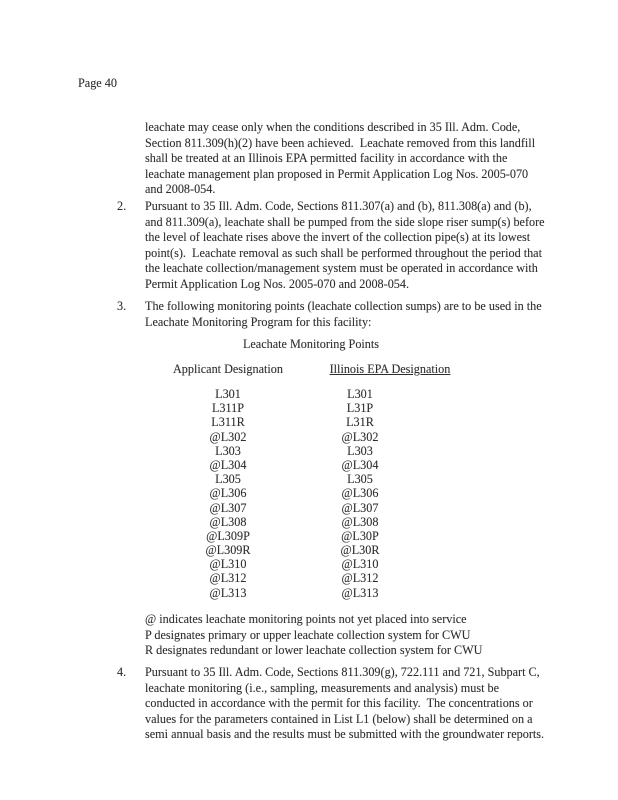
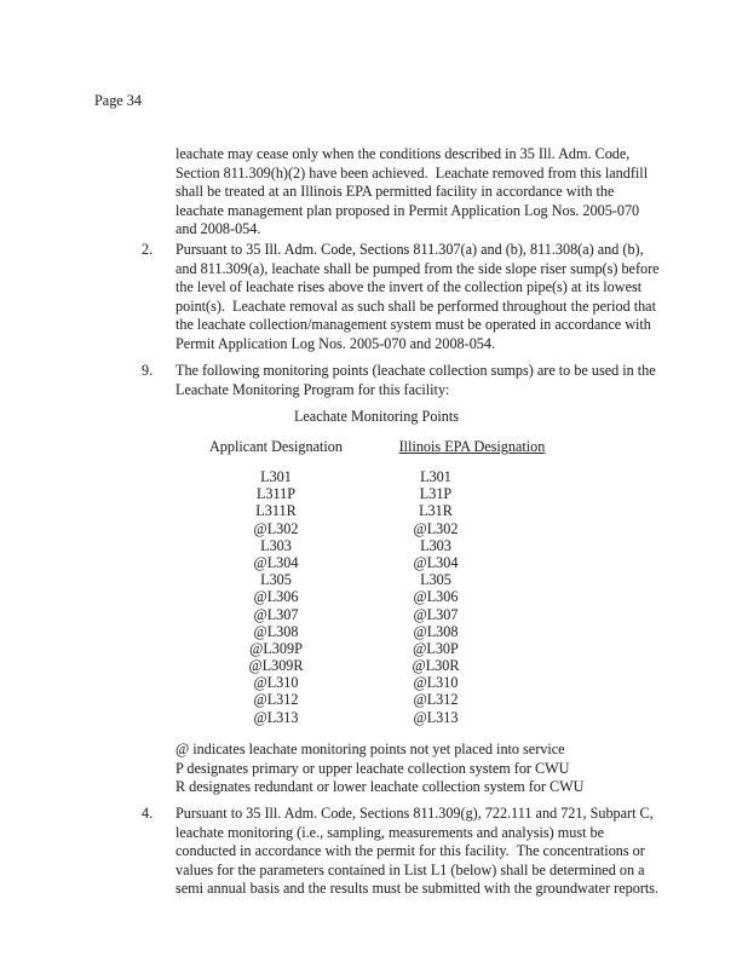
- Page 40
+ Page 34
  leachate may cease only when the conditions described in 35 Ill. Adm. Code,
  Section 811.309(h)(2) have been achieved. Leachate removed from this landfill
  shall be treated at an Illinois EPA permitted facility in accordance with the
  leachate management plan proposed in Permit Application Log Nos. 2005-070
  and 2008-054.
  2.
  Pursuant to 35 Ill. Adm. Code, Sections 811.307(a) and (b), 811.308(a) and (b),
  and 811.309(a), leachate shall be pumped from the side slope riser sump(s) before
  the level of leachate rises above the invert of the collection pipe(s) at its lowest
  point(s). Leachate removal as such shall be performed throughout the period that
  the leachate collection/management system must be operated in accordance with
  Permit Application Log Nos. 2005-070 and 2008-054.
- 3.
+ 9.
  The following monitoring points (leachate collection sumps) are to be used in the
  Leachate Monitoring Program for this facility:
  Leachate Monitoring Points
  Applicant Designation
  Illinois EPA Designation
  L301
  L301
  L311P
  L31P
  L311R
  L31R
  @L302
  @L302
  L303
  L303
  @L304
  @L304
  L305
  L305
  @L306
  @L306
  @L307
  @L307
  @L308
  @L308
  @L309P
  @L30P
  @L309R
  @L30R
  @L310
  @L310
  @L312
  @L312
  @L313
  @L313
  @ indicates leachate monitoring points not yet placed into service
  P designates primary or upper leachate collection system for CWU
  R designates redundant or lower leachate collection system for CWU
  4.
  Pursuant to 35 Ill. Adm. Code, Sections 811.309(g), 722.111 and 721, Subpart C,
  leachate monitoring (i.e., sampling, measurements and analysis) must be
  conducted in accordance with the permit for this facility. The concentrations or
  values for the parameters contained in List L1 (below) shall be determined on a
  semi annual basis and the results must be submitted with the groundwater reports.
